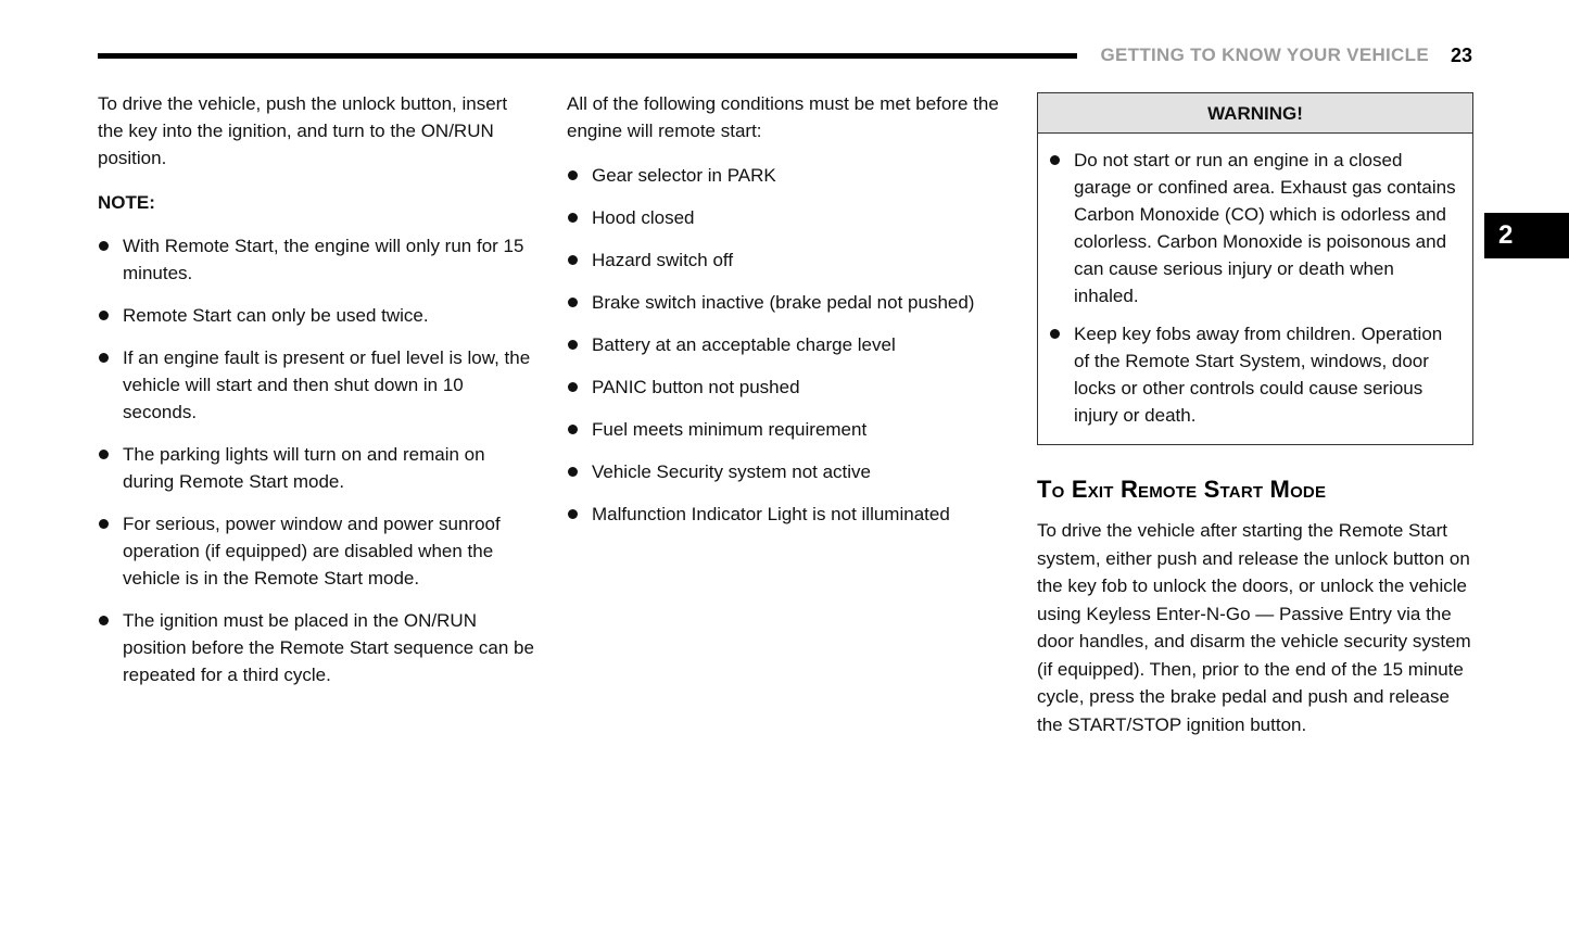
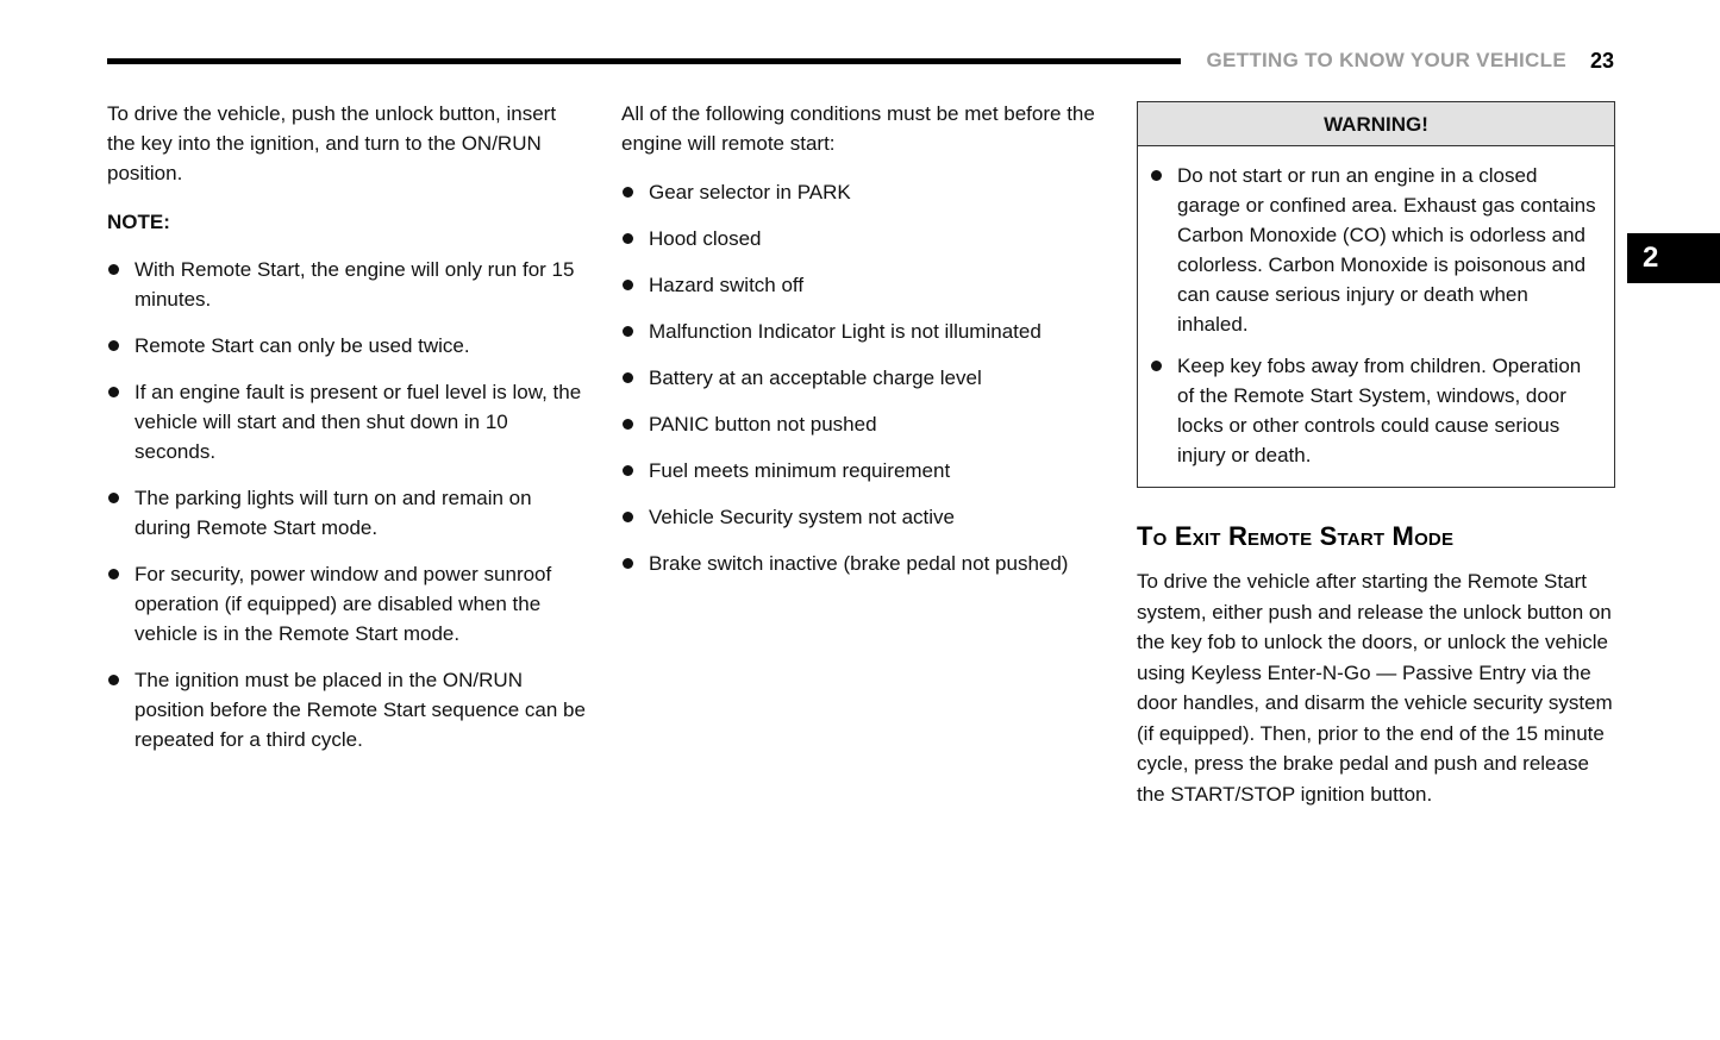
  GETTING TO KNOW YOUR VEHICLE
  23
  2
  To drive the vehicle, push the unlock button, insert the key into the ignition, and turn to the ON/RUN position.
  NOTE:
  With Remote Start, the engine will only run for 15 minutes.
  Remote Start can only be used twice.
  If an engine fault is present or fuel level is low, the vehicle will start and then shut down in 10 seconds.
  The parking lights will turn on and remain on during Remote Start mode.
- For serious, power window and power sunroof operation (if equipped) are disabled when the vehicle is in the Remote Start mode.
+ For security, power window and power sunroof operation (if equipped) are disabled when the vehicle is in the Remote Start mode.
  The ignition must be placed in the ON/RUN position before the Remote Start sequence can be repeated for a third cycle.
  All of the following conditions must be met before the engine will remote start:
  Gear selector in PARK
  Hood closed
  Hazard switch off
- Brake switch inactive (brake pedal not pushed)
+ Malfunction Indicator Light is not illuminated
  Battery at an acceptable charge level
  PANIC button not pushed
  Fuel meets minimum requirement
  Vehicle Security system not active
- Malfunction Indicator Light is not illuminated
+ Brake switch inactive (brake pedal not pushed)
  WARNING!
  Do not start or run an engine in a closed garage or confined area. Exhaust gas contains Carbon Monoxide (CO) which is odorless and colorless. Carbon Monoxide is poisonous and can cause serious injury or death when inhaled.
  Keep key fobs away from children. Operation of the Remote Start System, windows, door locks or other controls could cause serious injury or death.
  To Exit Remote Start Mode
  To drive the vehicle after starting the Remote Start system, either push and release the unlock button on the key fob to unlock the doors, or unlock the vehicle using Keyless Enter-N-Go — Passive Entry via the door handles, and disarm the vehicle security system (if equipped). Then, prior to the end of the 15 minute cycle, press the brake pedal and push and release the START/STOP ignition button.
